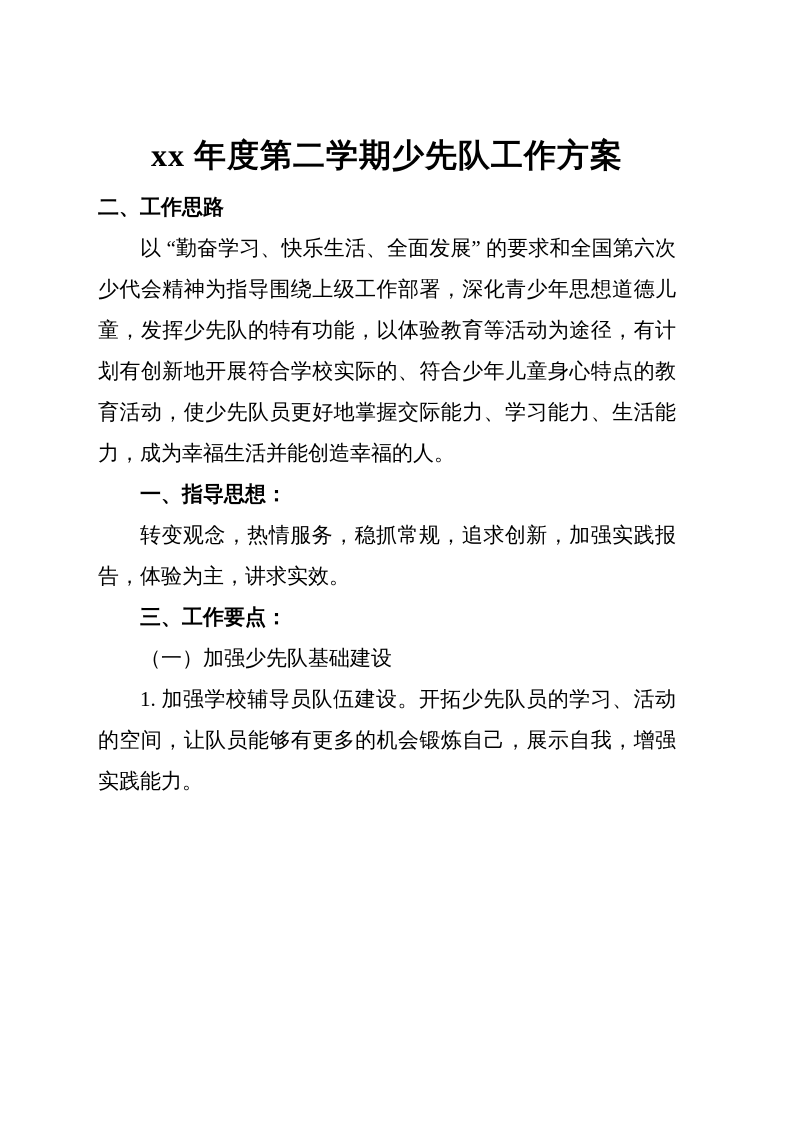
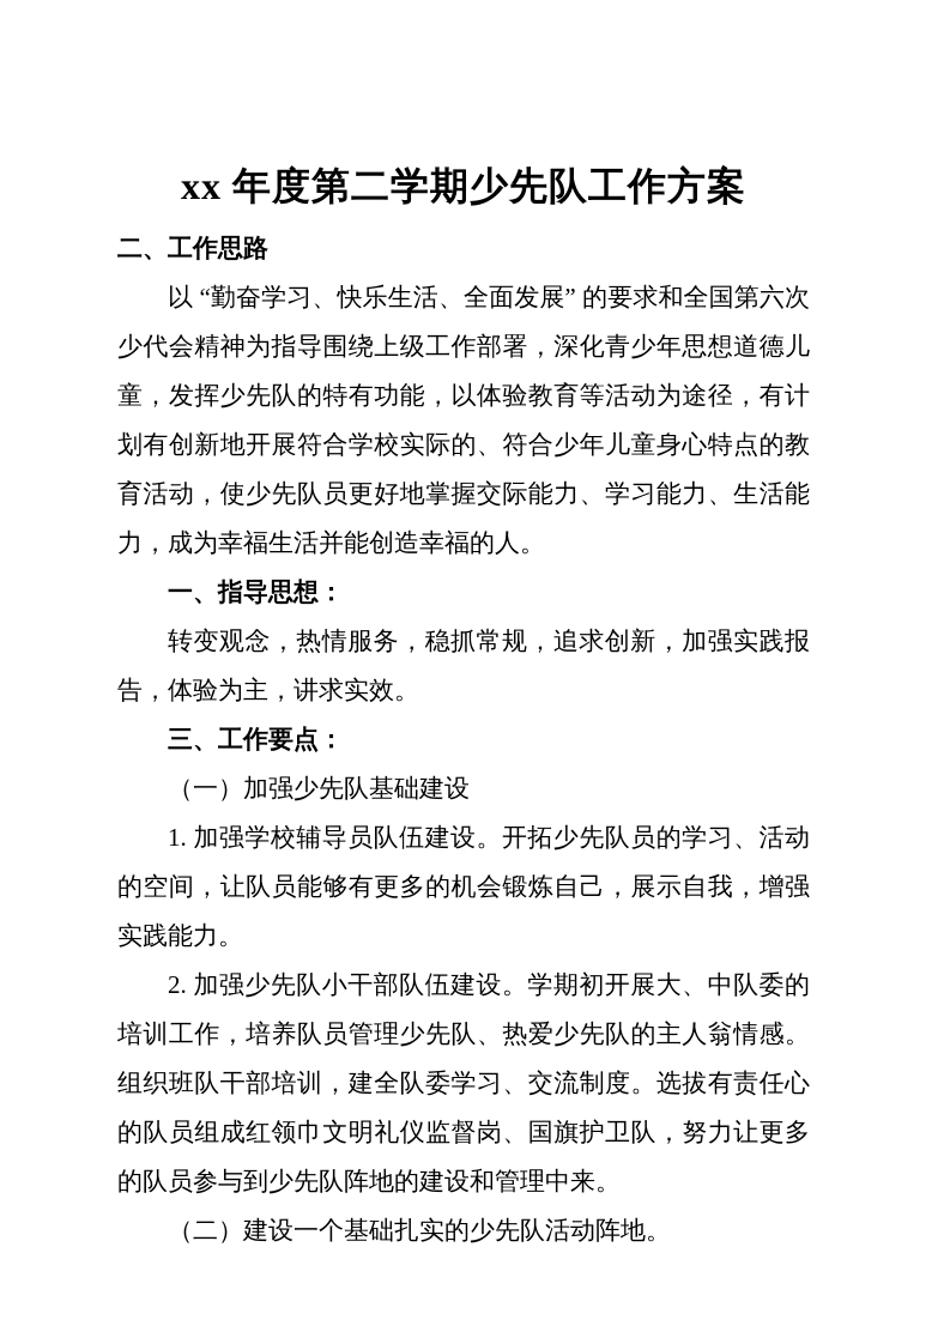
  xx 年度第二学期少先队工作方案
  二、工作思路
  以 “勤奋学习、快乐生活、全面发展” 的要求和全国第六次少代会精神为指导围绕上级工作部署，深化青少年思想道德儿童，发挥少先队的特有功能，以体验教育等活动为途径，有计划有创新地开展符合学校实际的、符合少年儿童身心特点的教育活动，使少先队员更好地掌握交际能力、学习能力、生活能力，成为幸福生活并能创造幸福的人。
  一、指导思想：
  转变观念，热情服务，稳抓常规，追求创新，加强实践报告，体验为主，讲求实效。
  三、工作要点：
  （一）加强少先队基础建设
  1. 加强学校辅导员队伍建设。开拓少先队员的学习、活动的空间，让队员能够有更多的机会锻炼自己，展示自我，增强实践能力。
+ 2. 加强少先队小干部队伍建设。学期初开展大、中队委的培训工作，培养队员管理少先队、热爱少先队的主人翁情感。组织班队干部培训，建全队委学习、交流制度。选拔有责任心的队员组成红领巾文明礼仪监督岗、国旗护卫队，努力让更多的队员参与到少先队阵地的建设和管理中来。
+ （二）建设一个基础扎实的少先队活动阵地。
